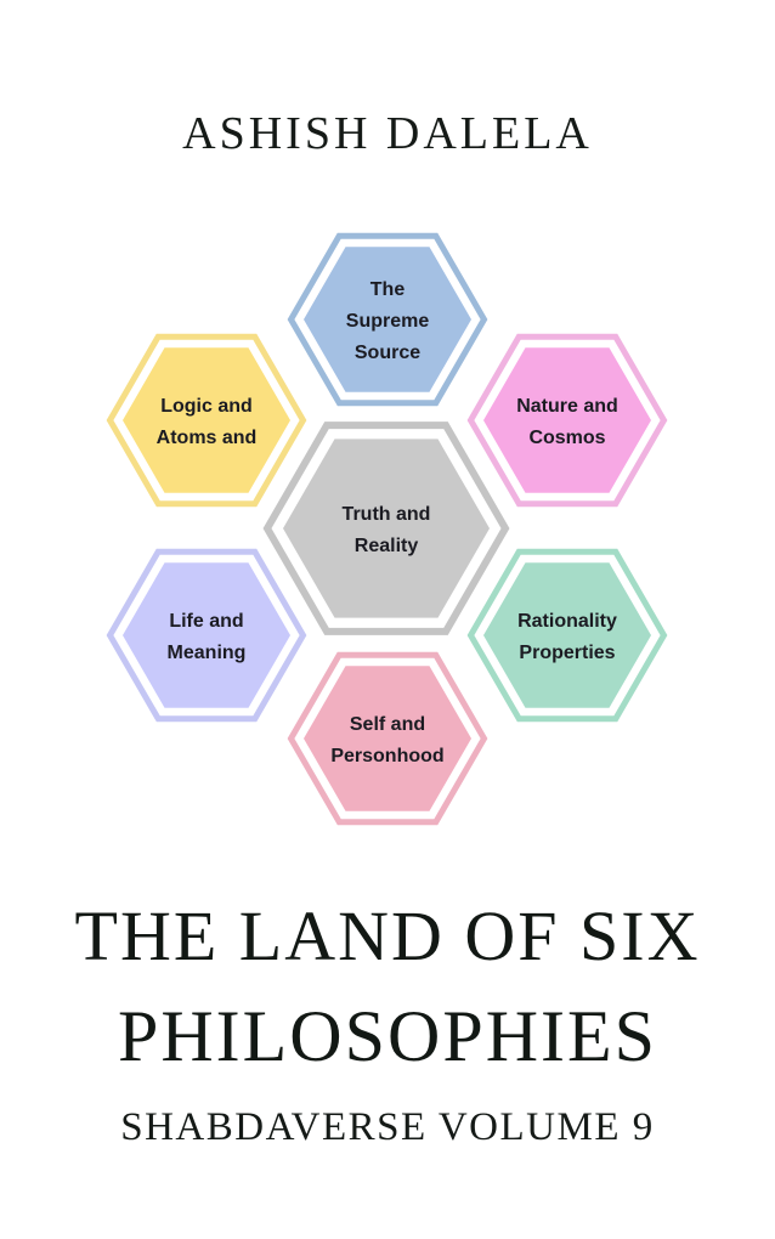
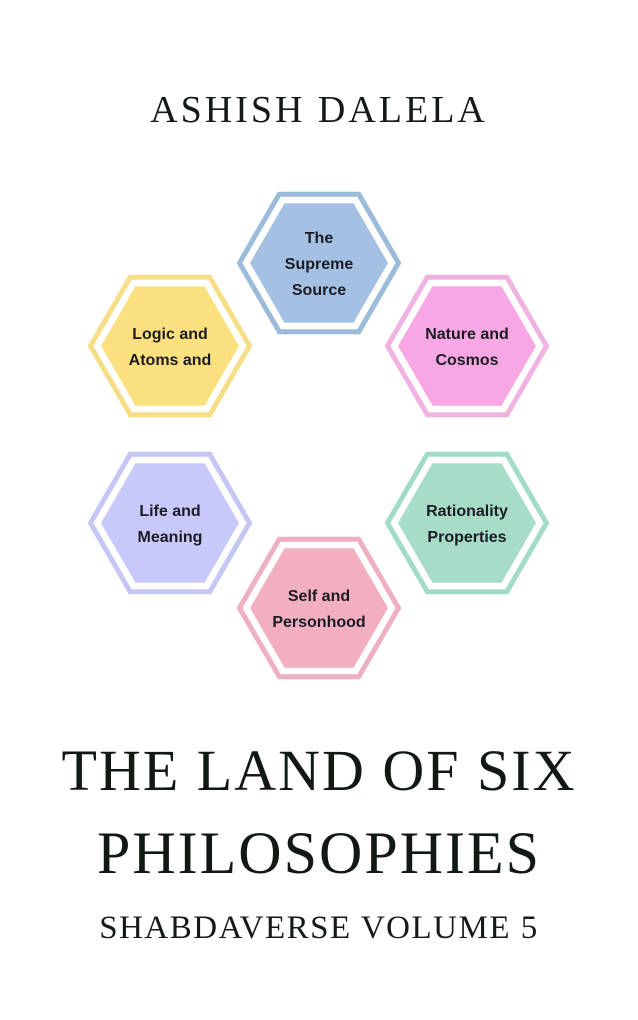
  ASHISH DALELA
  The
  Supreme
  Source
  Logic and
  Atoms and
  Nature and
  Cosmos
- Truth and
- Reality
  Life and
  Meaning
  Rationality
  Properties
  Self and
  Personhood
  THE LAND OF SIX
  PHILOSOPHIES
- SHABDAVERSE VOLUME 9
+ SHABDAVERSE VOLUME 5
